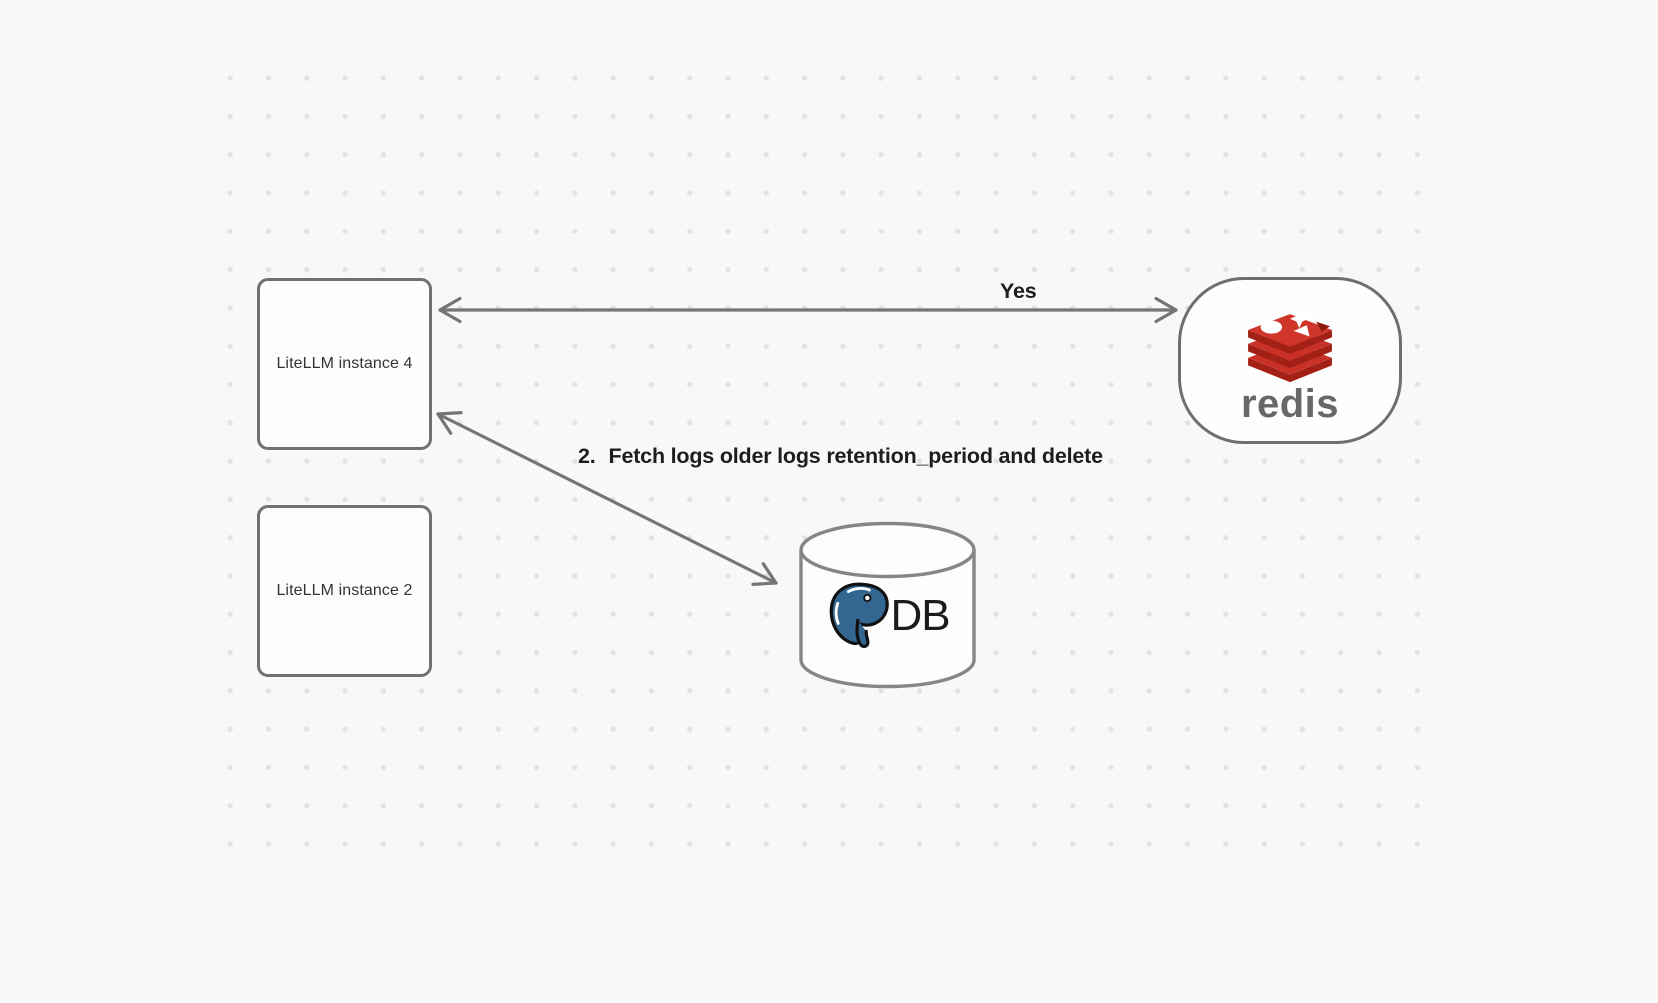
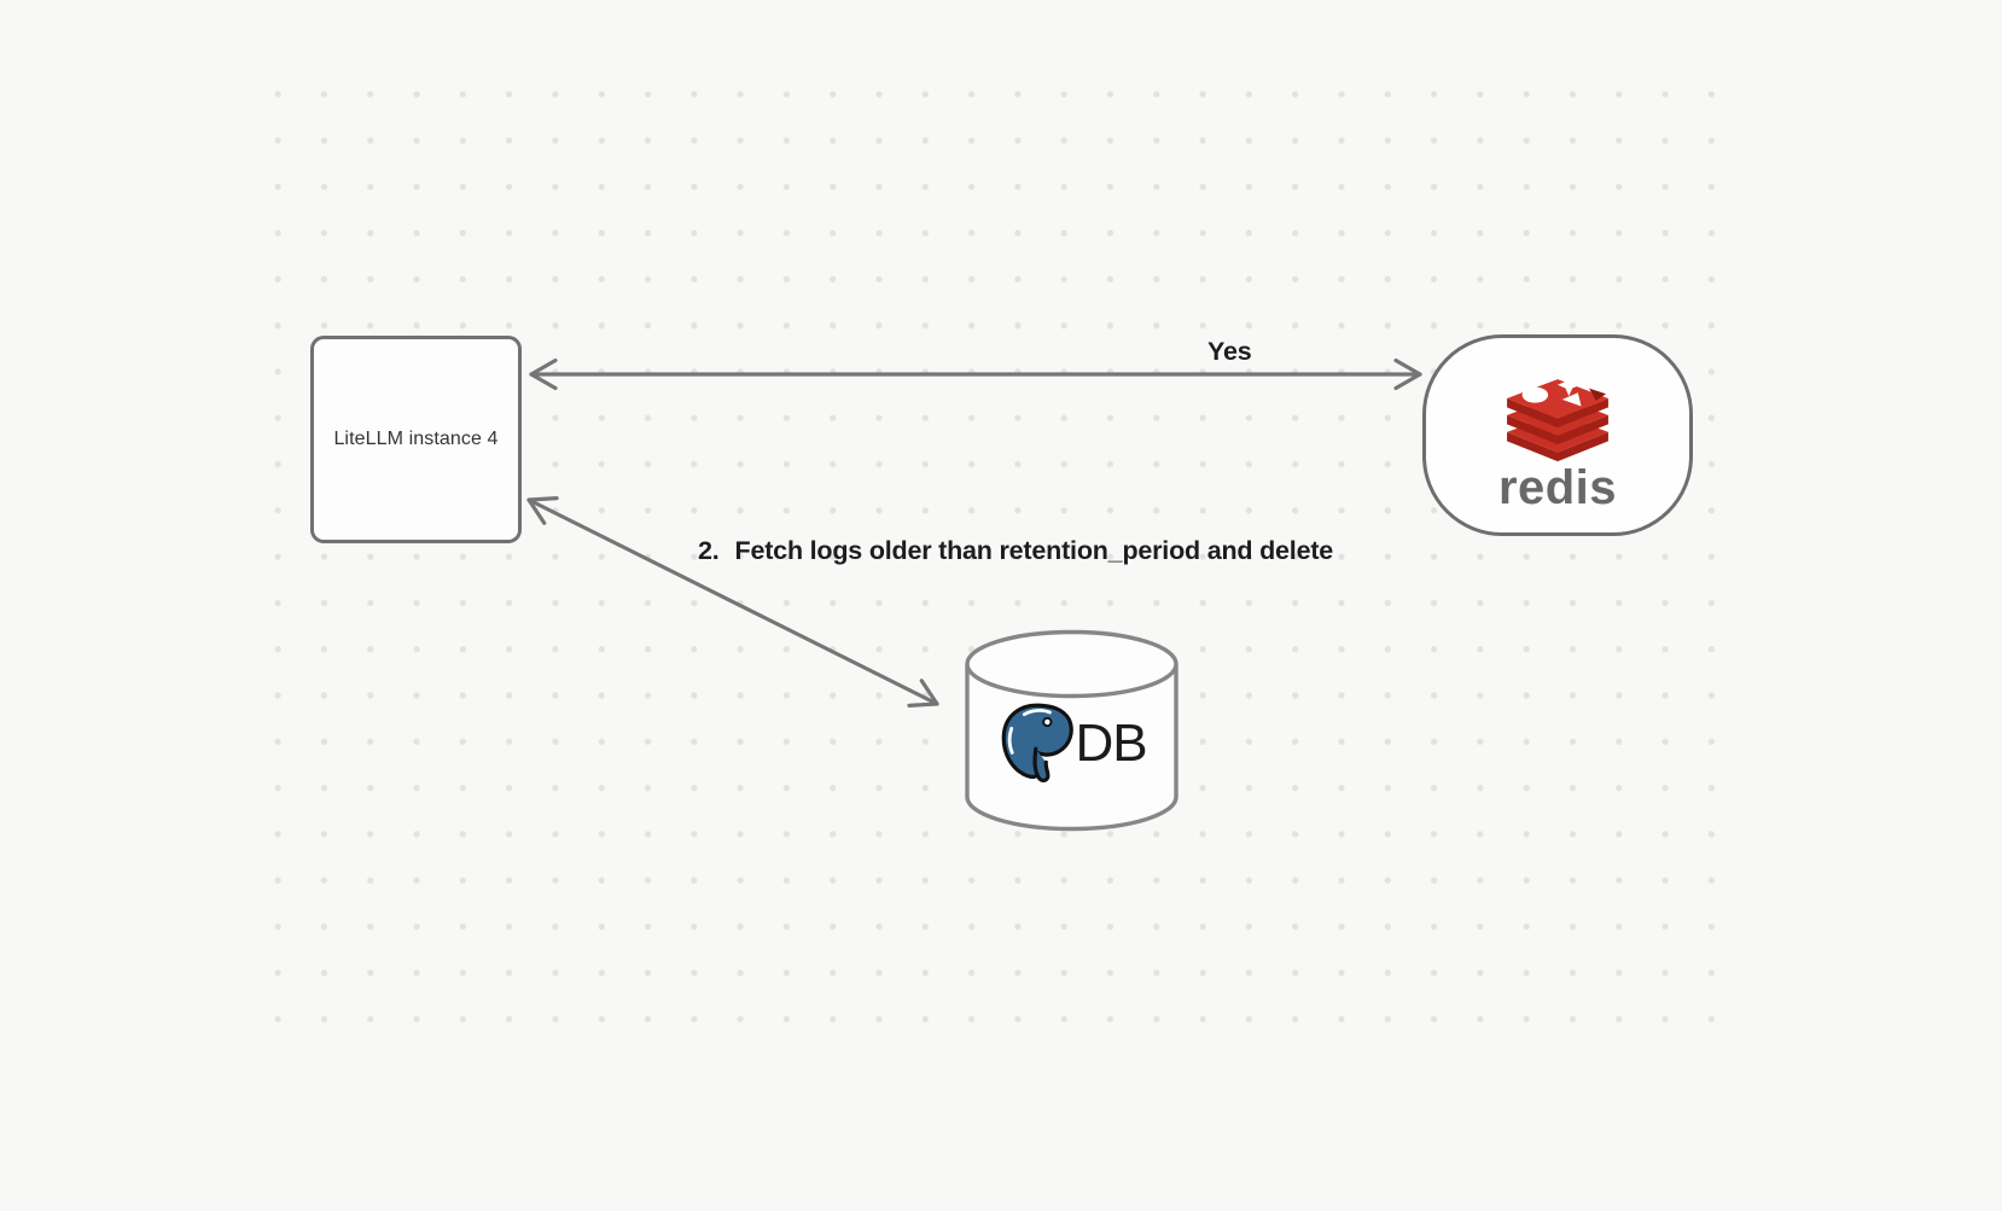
  LiteLLM instance 4
- LiteLLM instance 2
  redis
  DB
  Yes
- 2. Fetch logs older logs retention_period and delete
+ 2. Fetch logs older than retention_period and delete
